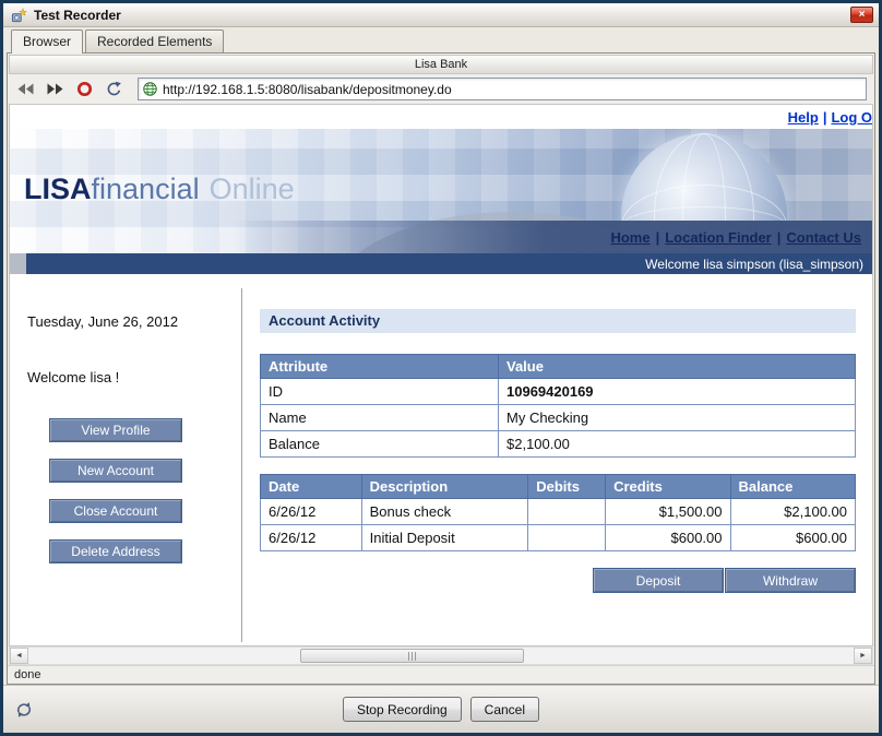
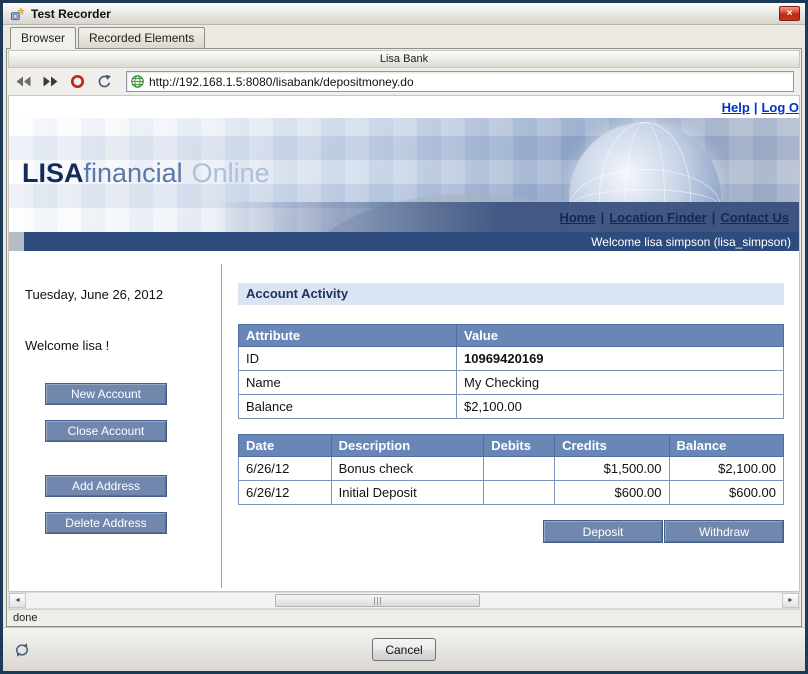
  Test Recorder
  ×
  Browser
  Recorded Elements
  Lisa Bank
  http://192.168.1.5:8080/lisabank/depositmoney.do
  Help
  |
  Log O
  LISAfinancial Online
  Home
  |
  Location Finder
  |
  Contact Us
  Welcome lisa simpson (lisa_simpson)
  Tuesday, June 26, 2012
  Welcome lisa !
- View Profile
  New Account
  Close Account
+ Add Address
  Delete Address
  Account Activity
  Attribute	Value
  ID	10969420169
  Name	My Checking
  Balance	$2,100.00
  Date	Description	Debits	Credits	Balance
  6/26/12	Bonus check		$1,500.00	$2,100.00
  6/26/12	Initial Deposit		$600.00	$600.00
  Deposit
  Withdraw
  done
- Stop Recording
  Cancel
